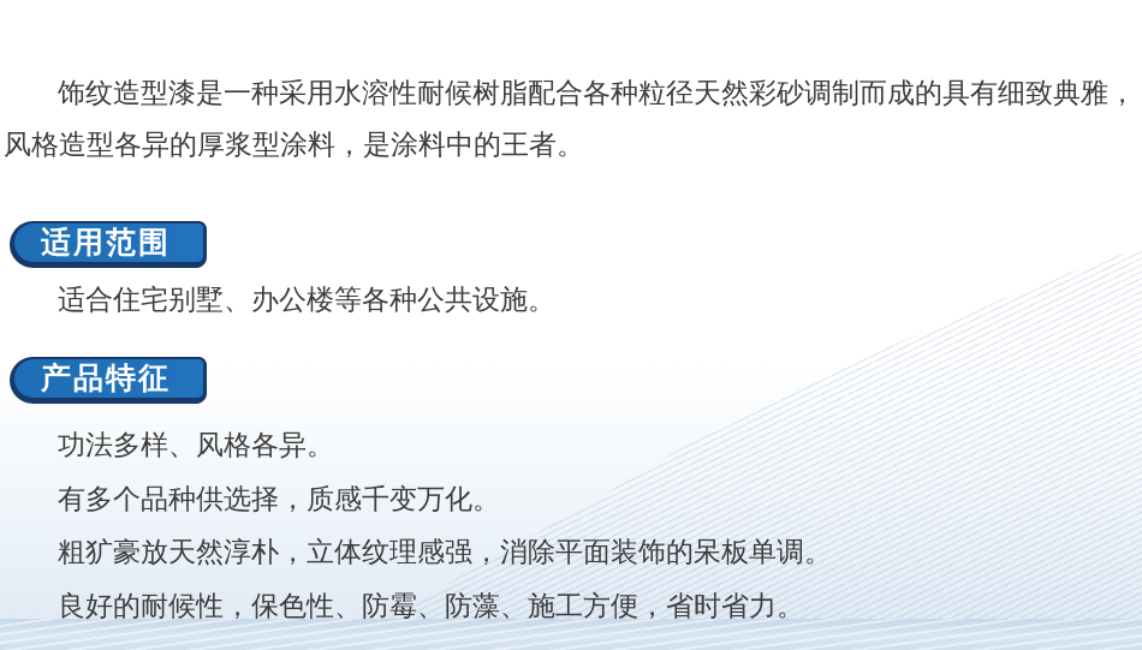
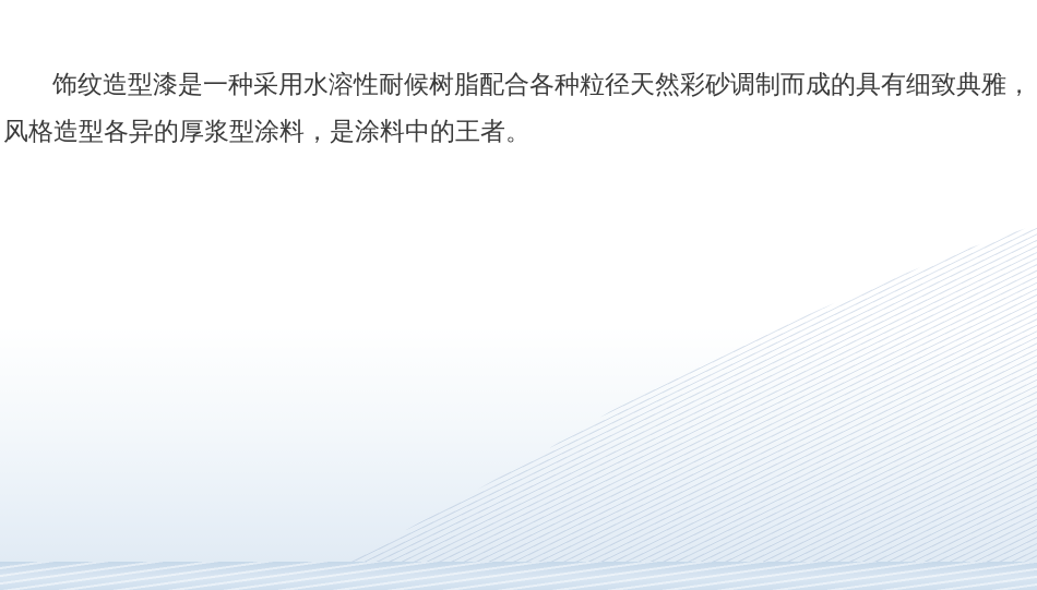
  饰纹造型漆是一种采用水溶性耐候树脂配合各种粒径天然彩砂调制而成的具有细致典雅，风格造型各异的厚浆型涂料，是涂料中的王者。
- 适用范围
- 适合住宅别墅、办公楼等各种公共设施。
- 产品特征
- 功法多样、风格各异。
- 有多个品种供选择，质感千变万化。
- 粗犷豪放天然淳朴，立体纹理感强，消除平面装饰的呆板单调。
- 良好的耐候性，保色性、防霉、防藻、施工方便，省时省力。
